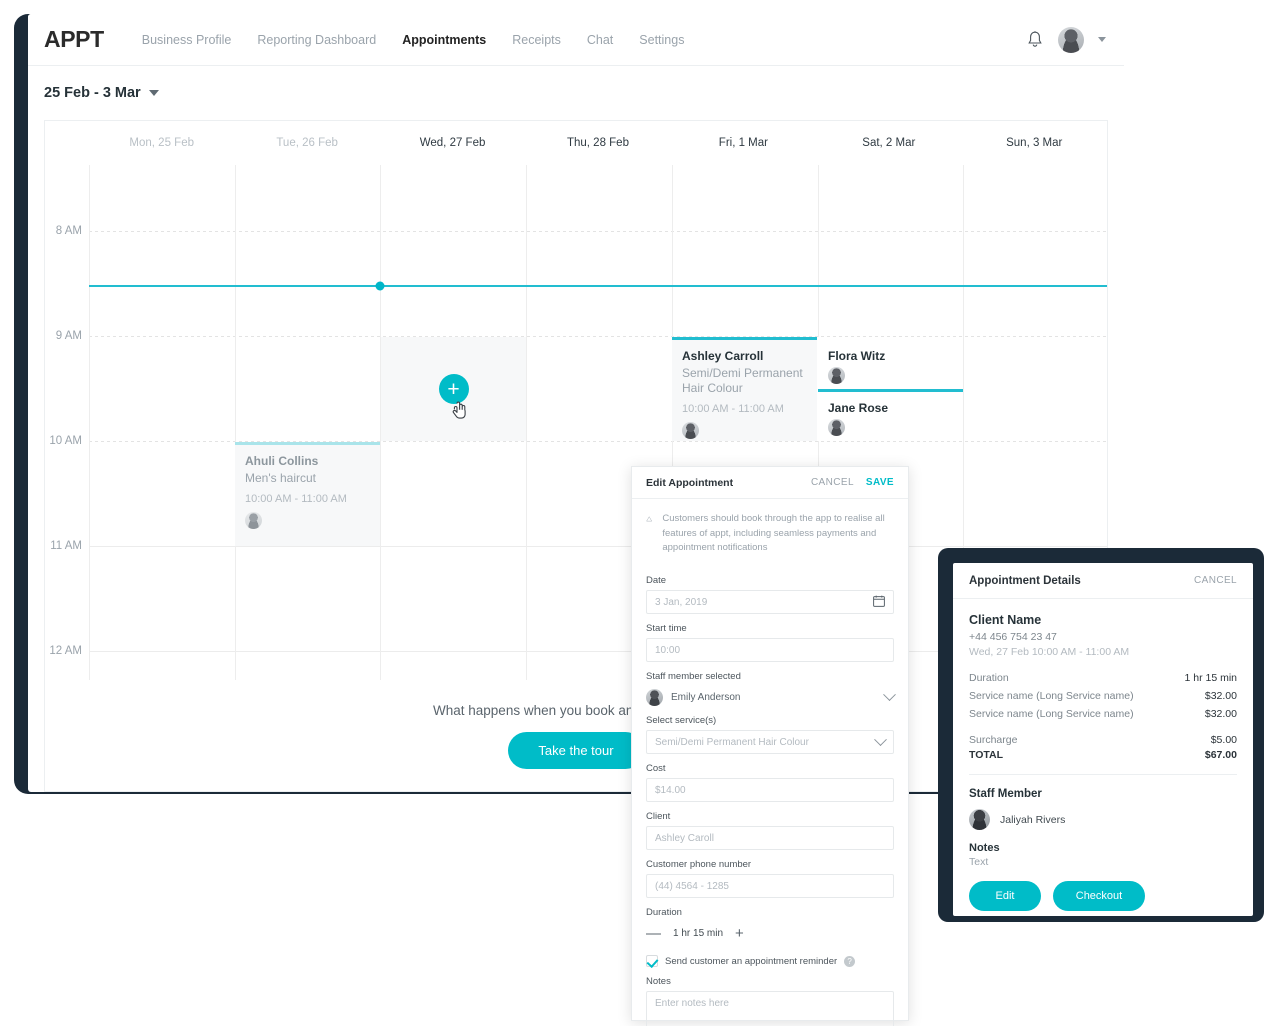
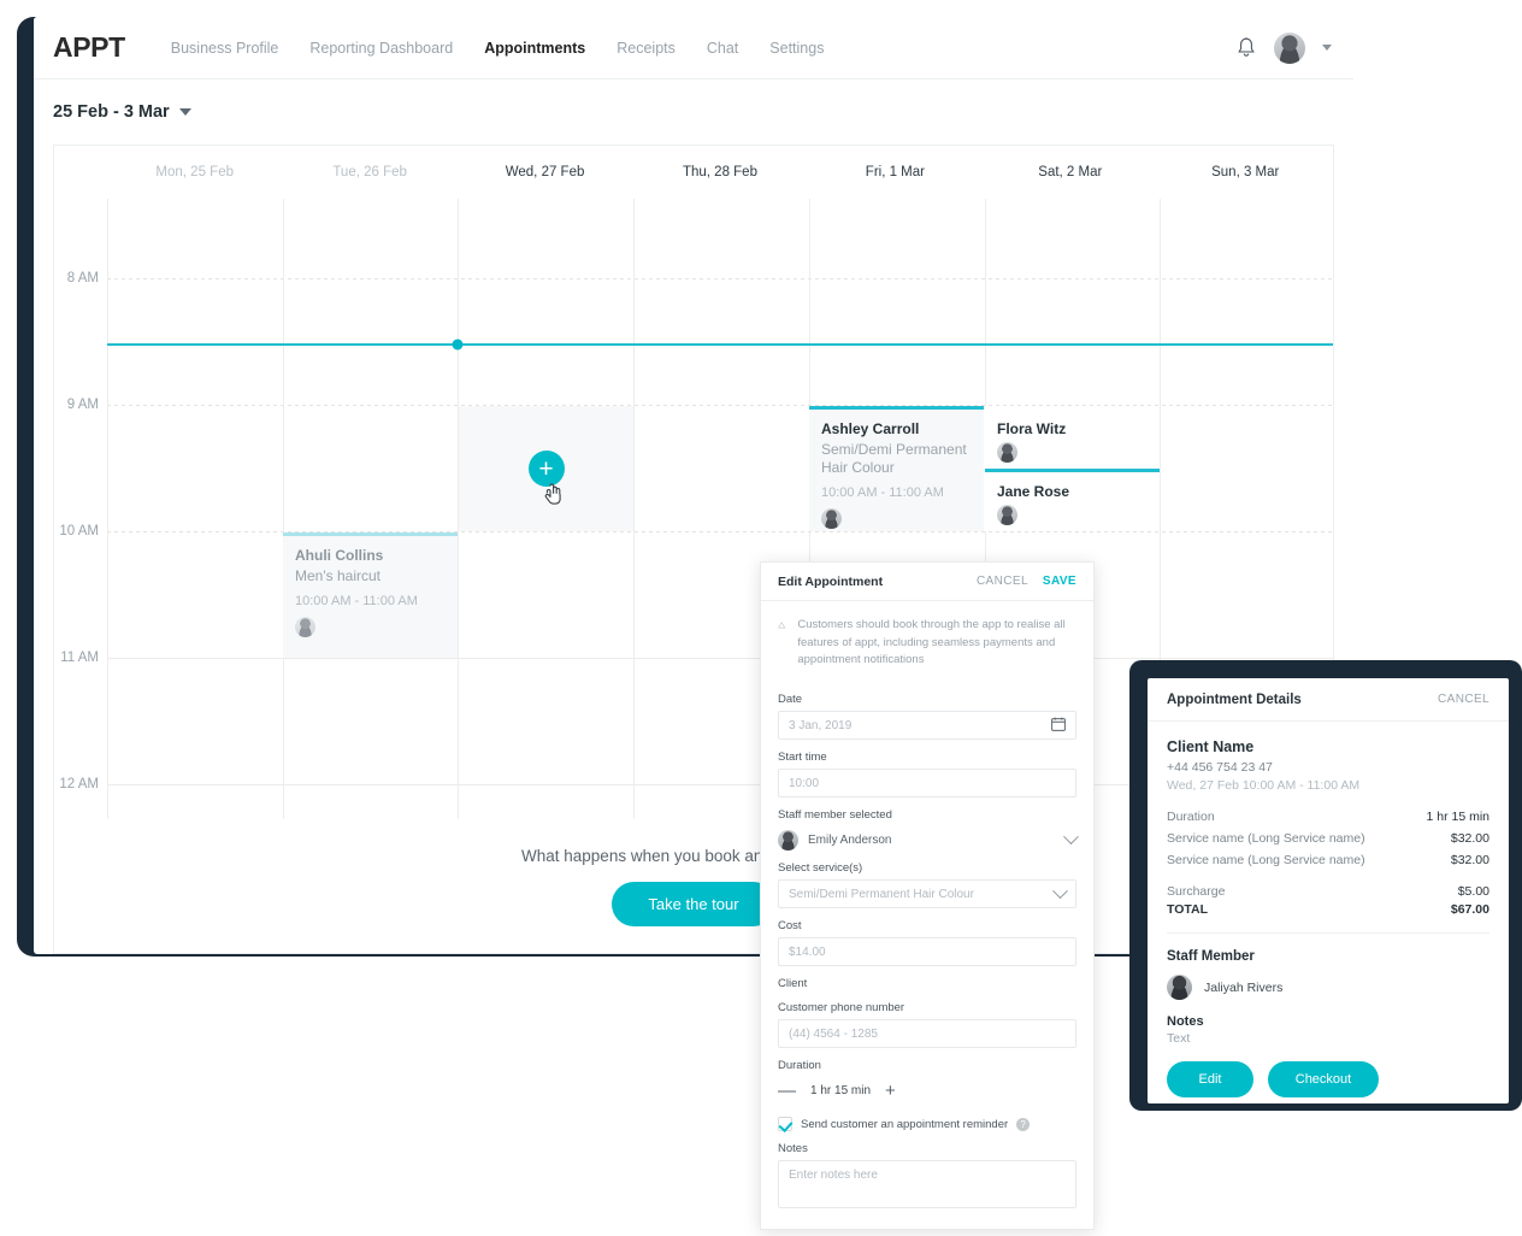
  APPT
  Business Profile
  Reporting Dashboard
  Appointments
  Receipts
  Chat
  Settings
  25 Feb - 3 Mar
  Mon, 25 Feb
  Tue, 26 Feb
  Wed, 27 Feb
  Thu, 28 Feb
  Fri, 1 Mar
  Sat, 2 Mar
  Sun, 3 Mar
  8 AM
  9 AM
  10 AM
  11 AM
  12 AM
  +
  Ahuli Collins
  Men's haircut
  10:00 AM - 11:00 AM
  Ashley Carroll
  Semi/Demi Permanent Hair Colour
  10:00 AM - 11:00 AM
  Flora Witz
  Jane Rose
  Take the tour
  Edit Appointment
  CANCEL
  SAVE
  Customers should book through the app to realise all features of appt, including seamless payments and appointment notifications
  Date
  3 Jan, 2019
  Start time
  10:00
  Staff member selected
  Emily Anderson
  Select service(s)
  Semi/Demi Permanent Hair Colour
  Cost
  $14.00
  Client
- Ashley Caroll
  Customer phone number
  (44) 4564 - 1285
  Duration
  —
  1 hr 15 min
  +
  Send customer an appointment reminder
  ?
  Notes
  Enter notes here
  Appointment Details
  CANCEL
  Client Name
  +44 456 754 23 47
  Wed, 27 Feb 10:00 AM - 11:00 AM
  Duration
  1 hr 15 min
  Service name (Long Service name)
  $32.00
  Service name (Long Service name)
  $32.00
  Surcharge
  $5.00
  TOTAL
  $67.00
  Staff Member
  Jaliyah Rivers
  Notes
  Text
  Edit
  Checkout
